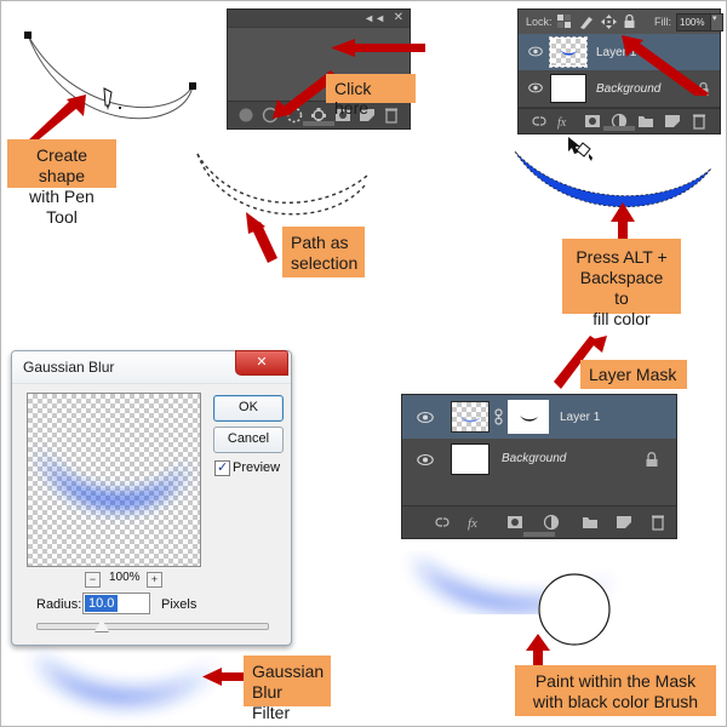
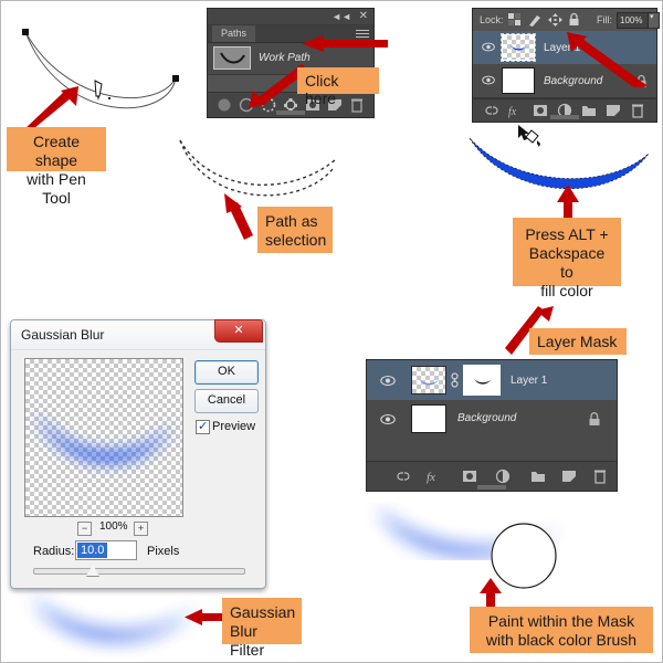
  Create shape
  with Pen Tool
  ◄◄
  ✕
+ Paths
+ Work Path
  Click here
  Lock:
  Fill:
  100%
  Layer 1
  Background
  fx
  Path as
  selection
  Press ALT +
  Backspace to
  fill color
  Gaussian Blur
  ✕
  OK
  Cancel
  ✓
  Preview
  −
  100%
  +
  Radius:
  10.0
  Pixels
  Gaussian
  Blur Filter
  Layer Mask
  Layer 1
  Background
  fx
  Paint within the Mask
  with black color Brush
